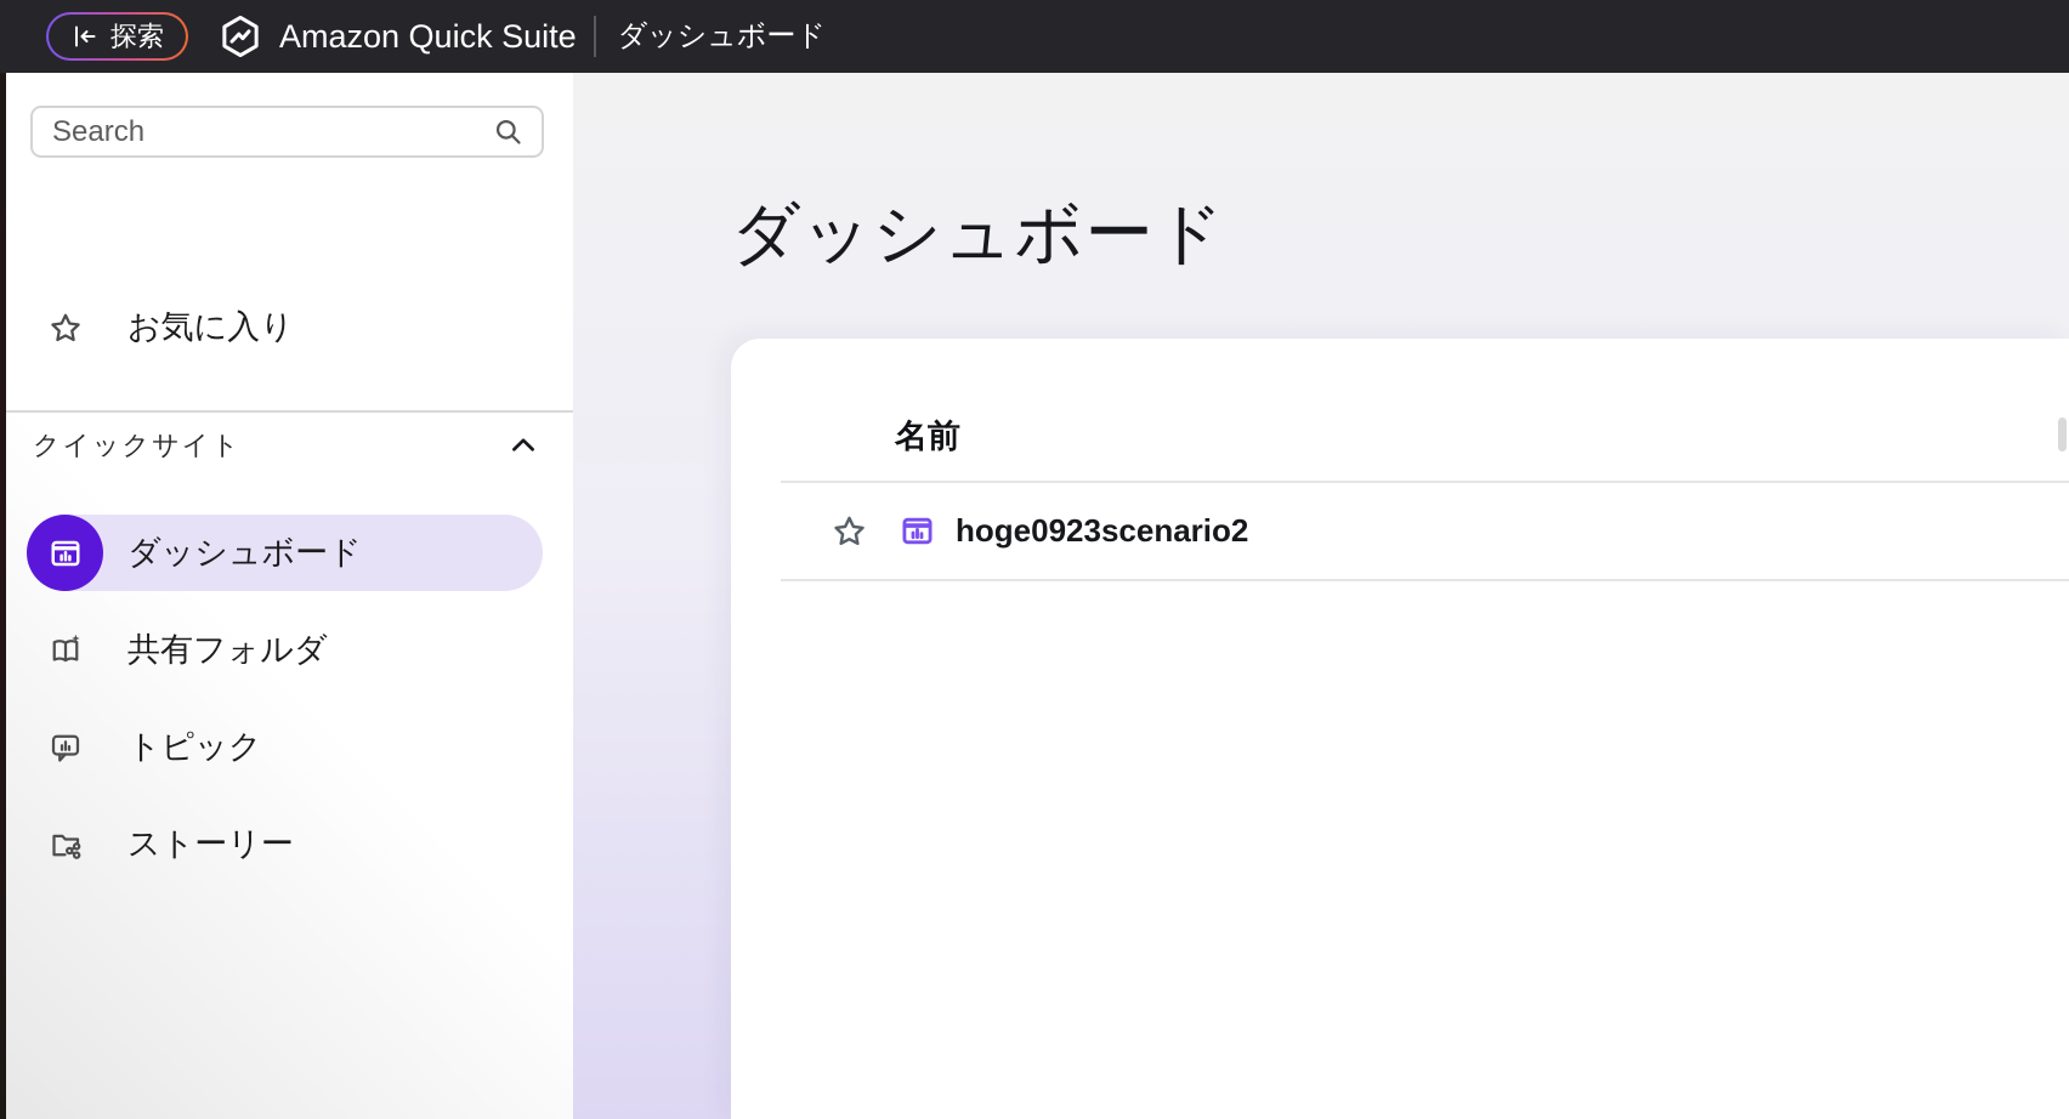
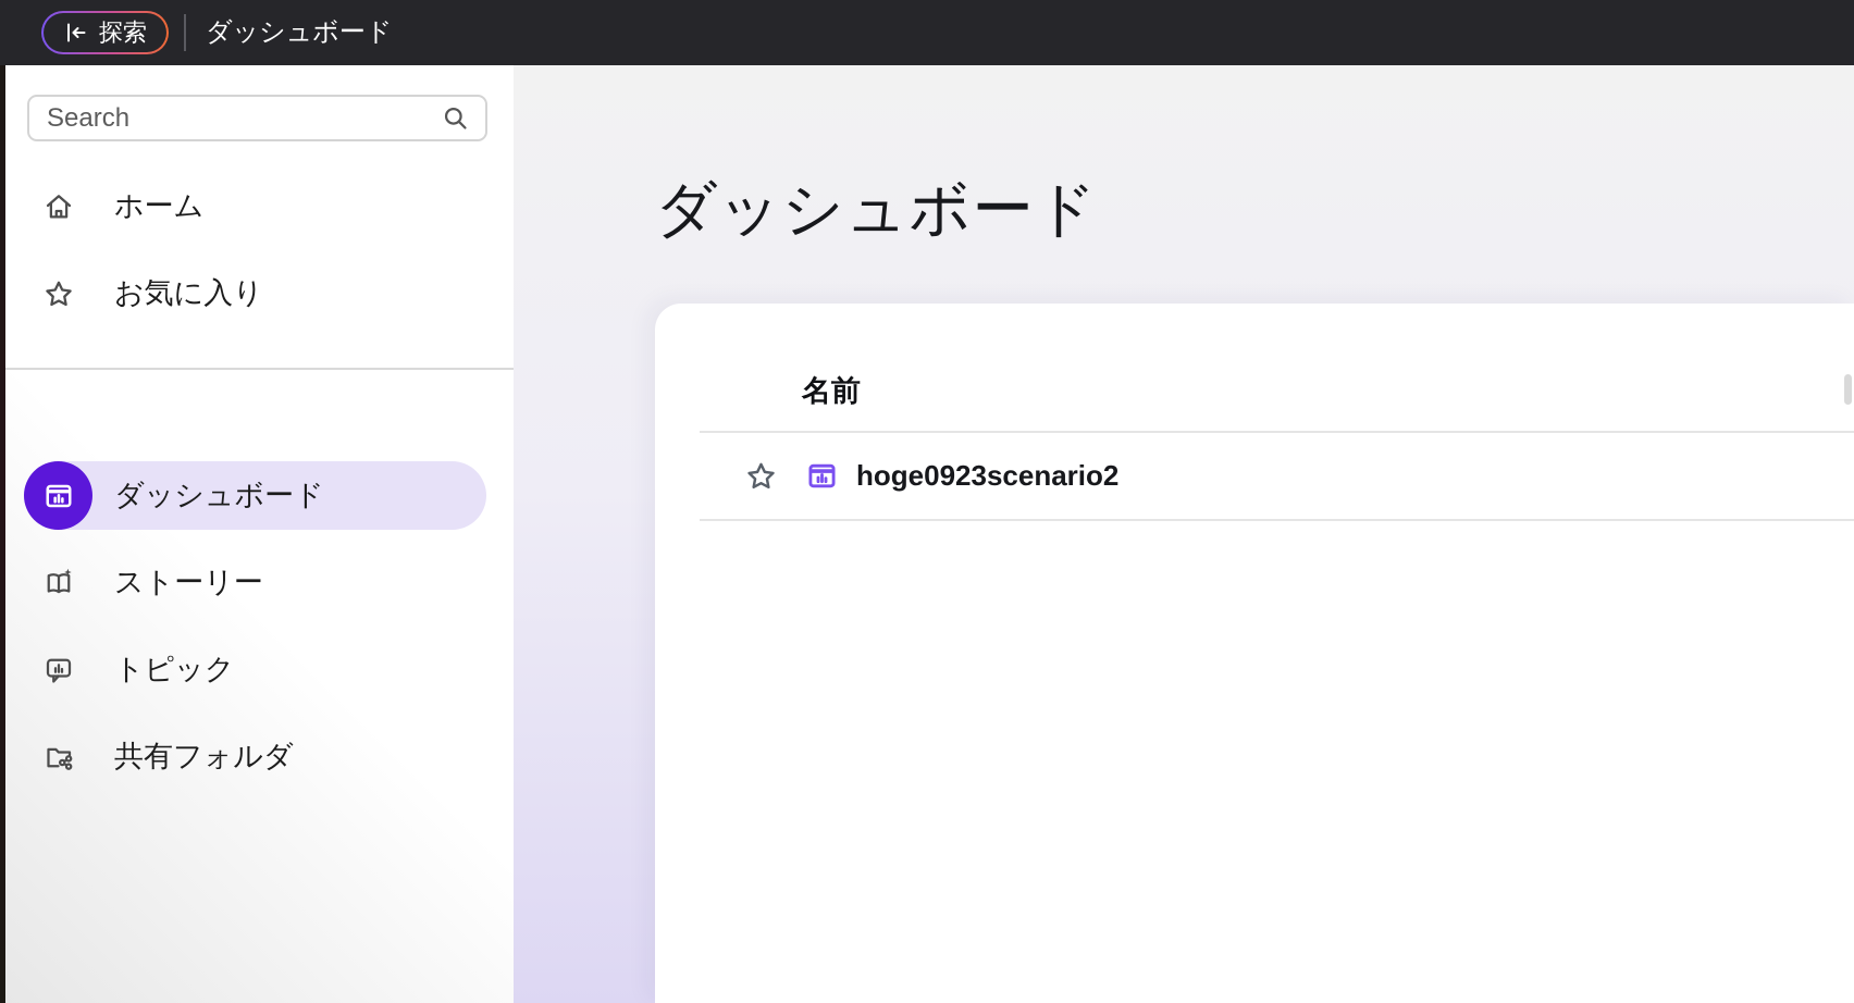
  探索
- Amazon Quick Suite
  ダッシュボード
  Search
+ ホーム
  お気に入り
- クイックサイト
  ダッシュボード
- 共有フォルダ
+ ストーリー
  トピック
- ストーリー
+ 共有フォルダ
  ダッシュボード
  名前
  hoge0923scenario2
